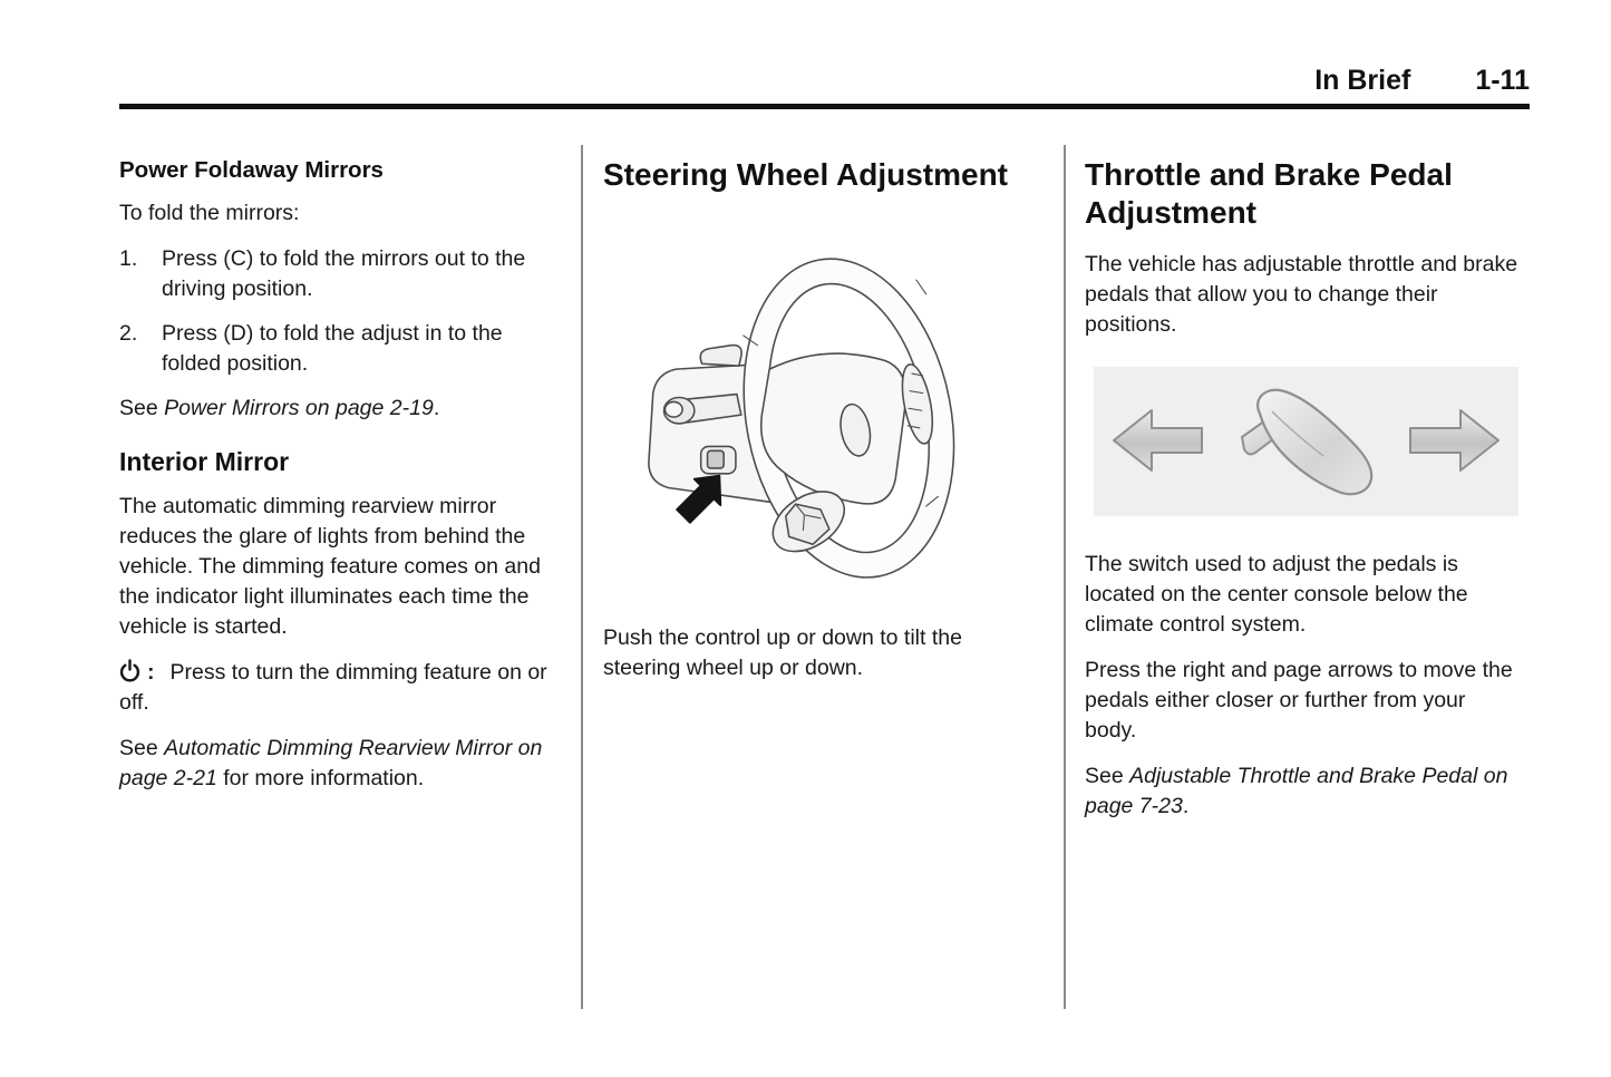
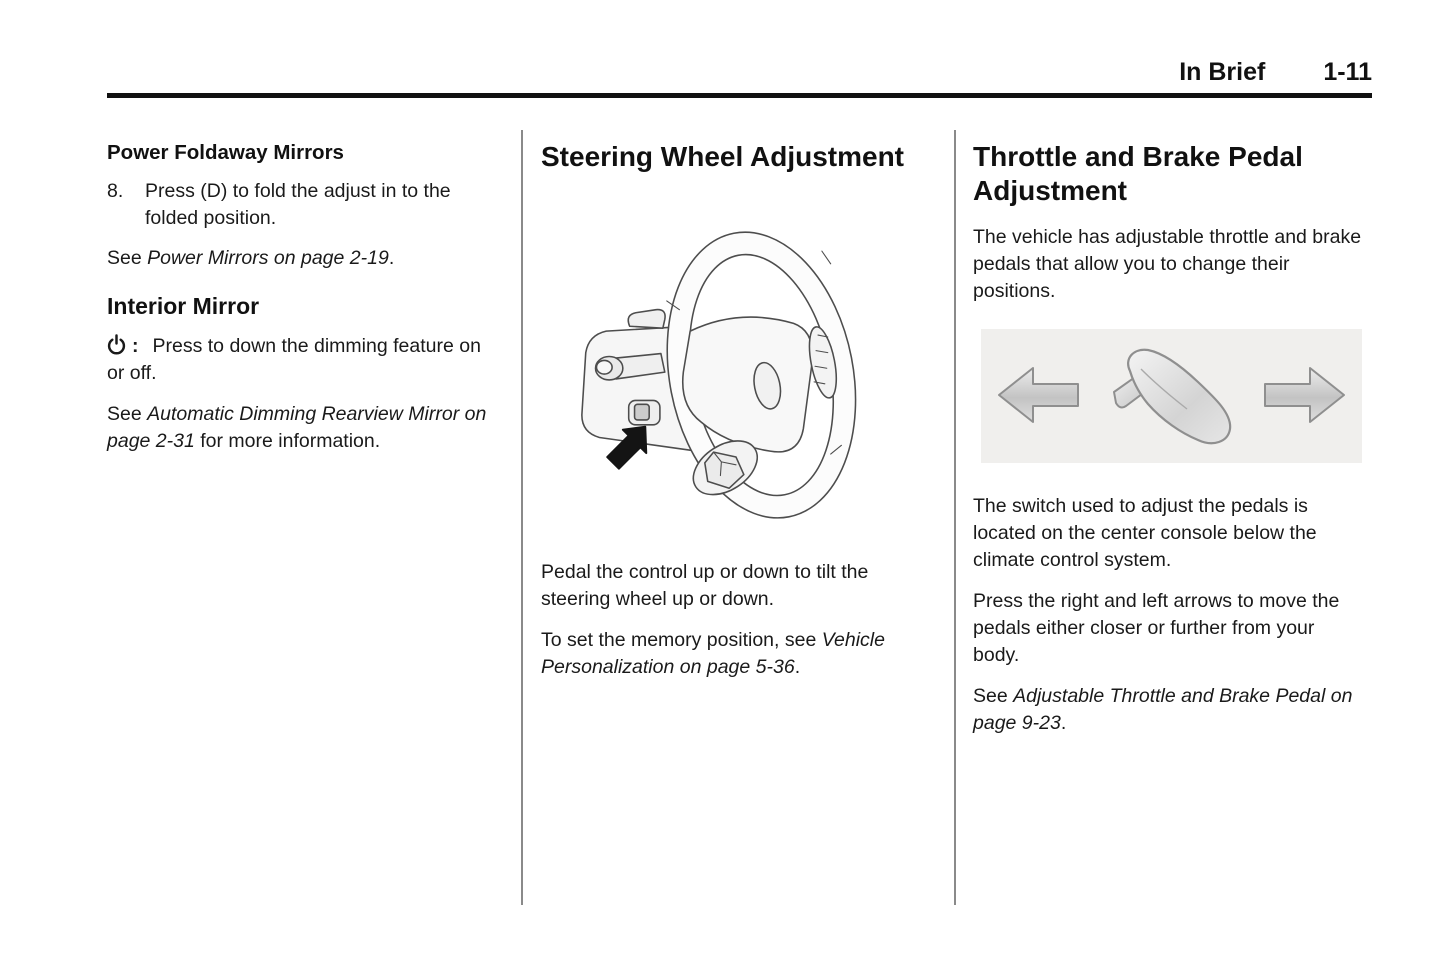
  In Brief
  1-11
  Power Foldaway Mirrors
- To fold the mirrors:
- 1.
- Press (C) to fold the mirrors out to the driving position.
- 2.
+ 8.
  Press (D) to fold the adjust in to the folded position.
  See Power Mirrors on page 2-19.
  Interior Mirror
- The automatic dimming rearview mirror reduces the glare of lights from behind the vehicle. The dimming feature comes on and the indicator light illuminates each time the vehicle is started.
- : Press to turn the dimming feature on or off.
+ : Press to down the dimming feature on or off.
- See Automatic Dimming Rearview Mirror on page 2-21 for more information.
+ See Automatic Dimming Rearview Mirror on page 2-31 for more information.
  Steering Wheel Adjustment
- Push the control up or down to tilt the steering wheel up or down.
+ Pedal the control up or down to tilt the steering wheel up or down.
+ To set the memory position, see Vehicle Personalization on page 5-36.
  Throttle and Brake Pedal Adjustment
  The vehicle has adjustable throttle and brake pedals that allow you to change their positions.
  The switch used to adjust the pedals is located on the center console below the climate control system.
- Press the right and page arrows to move the pedals either closer or further from your body.
+ Press the right and left arrows to move the pedals either closer or further from your body.
- See Adjustable Throttle and Brake Pedal on page 7-23.
+ See Adjustable Throttle and Brake Pedal on page 9-23.
